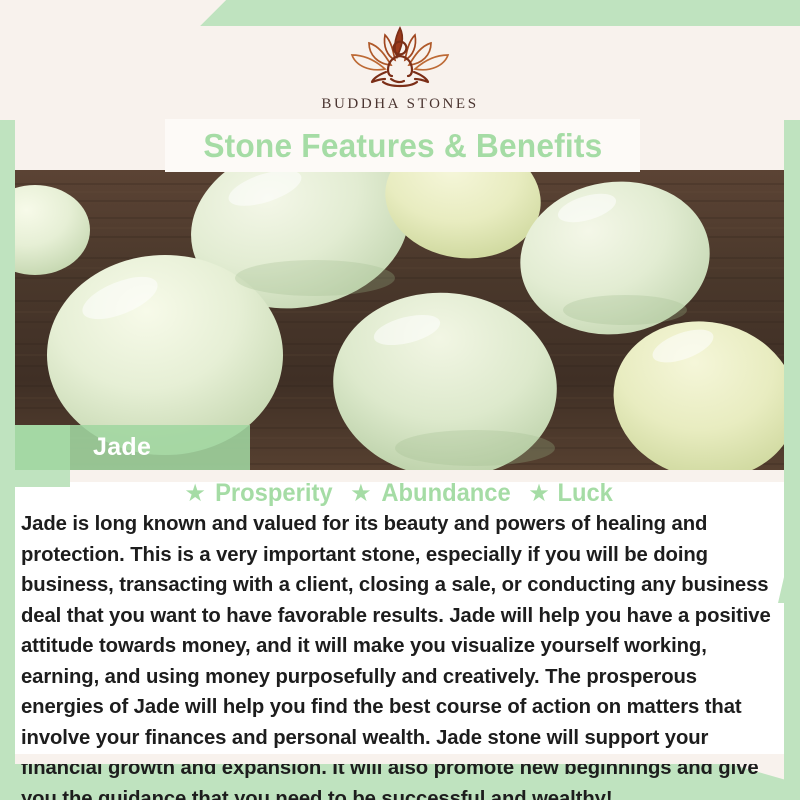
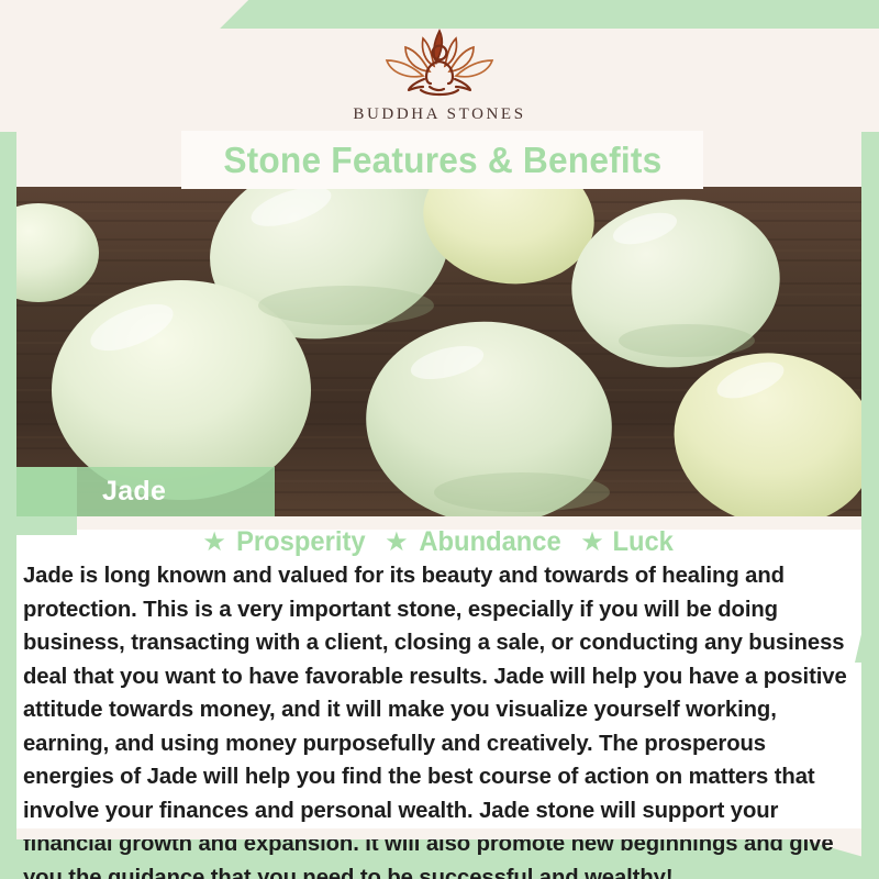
  BUDDHA STONES
  Stone Features & Benefits
  Jade
  ★
  Prosperity
  ★
  Abundance
  ★
  Luck
- Jade is long known and valued for its beauty and powers of healing and protection. This is a very important stone, especially if you will be doing business, transacting with a client, closing a sale, or conducting any business deal that you want to have favorable results. Jade will help you have a positive attitude towards money, and it will make you visualize yourself working, earning, and using money purposefully and creatively. The prosperous energies of Jade will help you find the best course of action on matters that involve your finances and personal wealth. Jade stone will support your financial growth and expansion. It will also promote new beginnings and give you the guidance that you need to be successful and wealthy!
+ Jade is long known and valued for its beauty and towards of healing and protection. This is a very important stone, especially if you will be doing business, transacting with a client, closing a sale, or conducting any business deal that you want to have favorable results. Jade will help you have a positive attitude towards money, and it will make you visualize yourself working, earning, and using money purposefully and creatively. The prosperous energies of Jade will help you find the best course of action on matters that involve your finances and personal wealth. Jade stone will support your financial growth and expansion. It will also promote new beginnings and give you the guidance that you need to be successful and wealthy!
